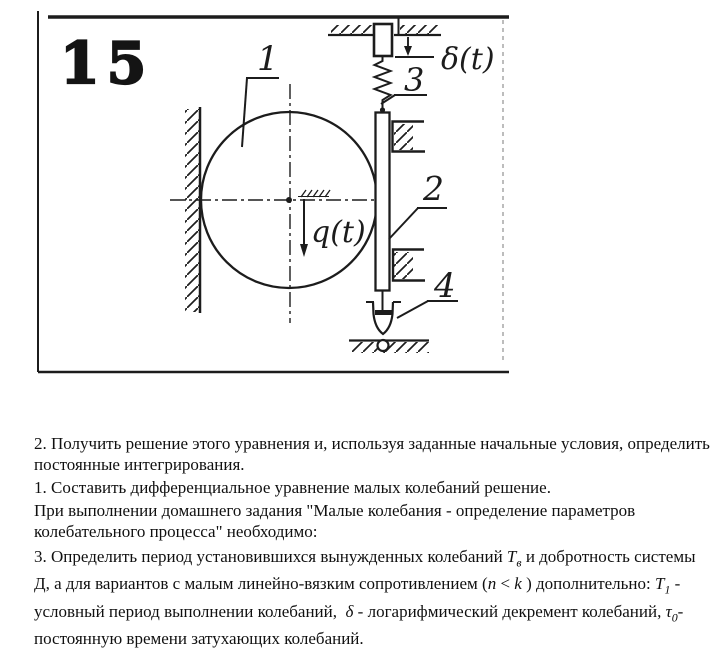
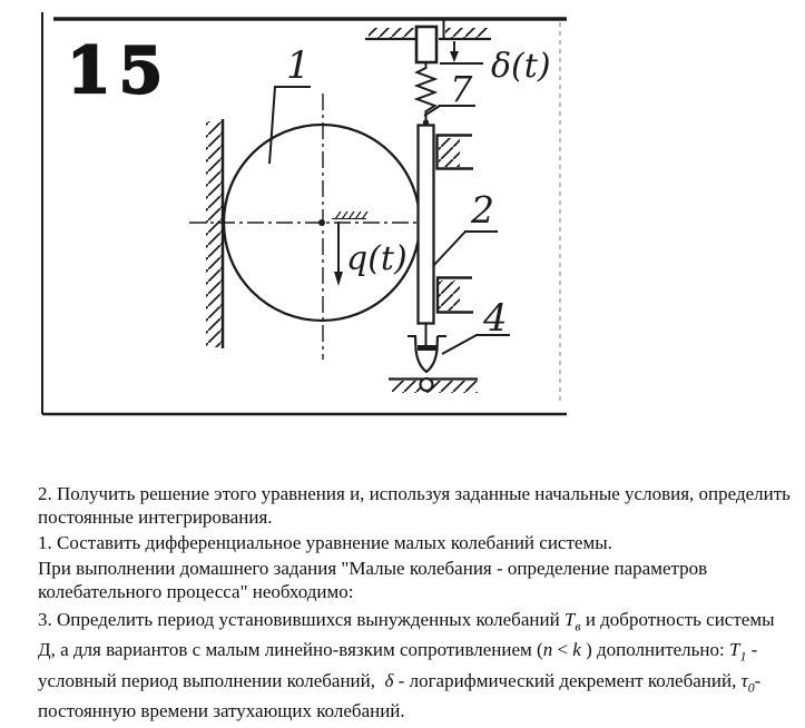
  15
  q(t)
  δ(t)
  1
  2
- 3
+ 7
  4
  2. Получить решение этого уравнения и, используя заданные начальные условия, определить постоянные интегрирования.
- 1. Составить дифференциальное уравнение малых колебаний решение.
+ 1. Составить дифференциальное уравнение малых колебаний системы.
  При выполнении домашнего задания "Малые колебания - определение параметров колебательного процесса" необходимо:
  3. Определить период установившихся вынужденных колебаний Тв и добротность системы Д, а для вариантов с малым линейно-вязким сопротивлением (n < k ) дополнительно: Т1 - условный период выполнении колебаний, δ - логарифмический декремент колебаний, τ0- постоянную времени затухающих колебаний.
